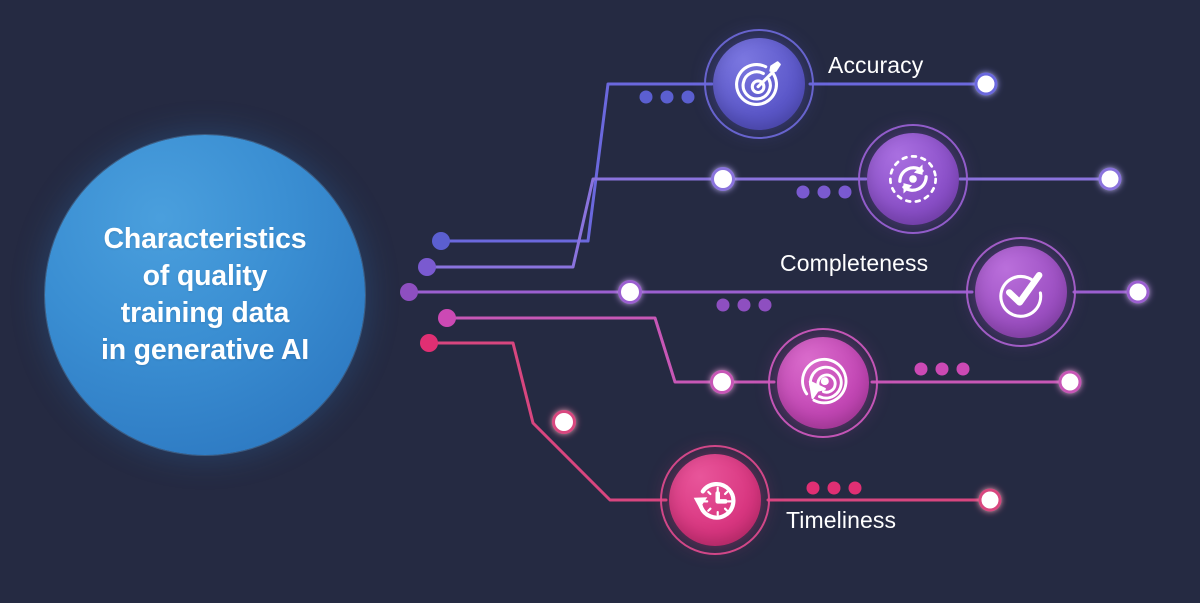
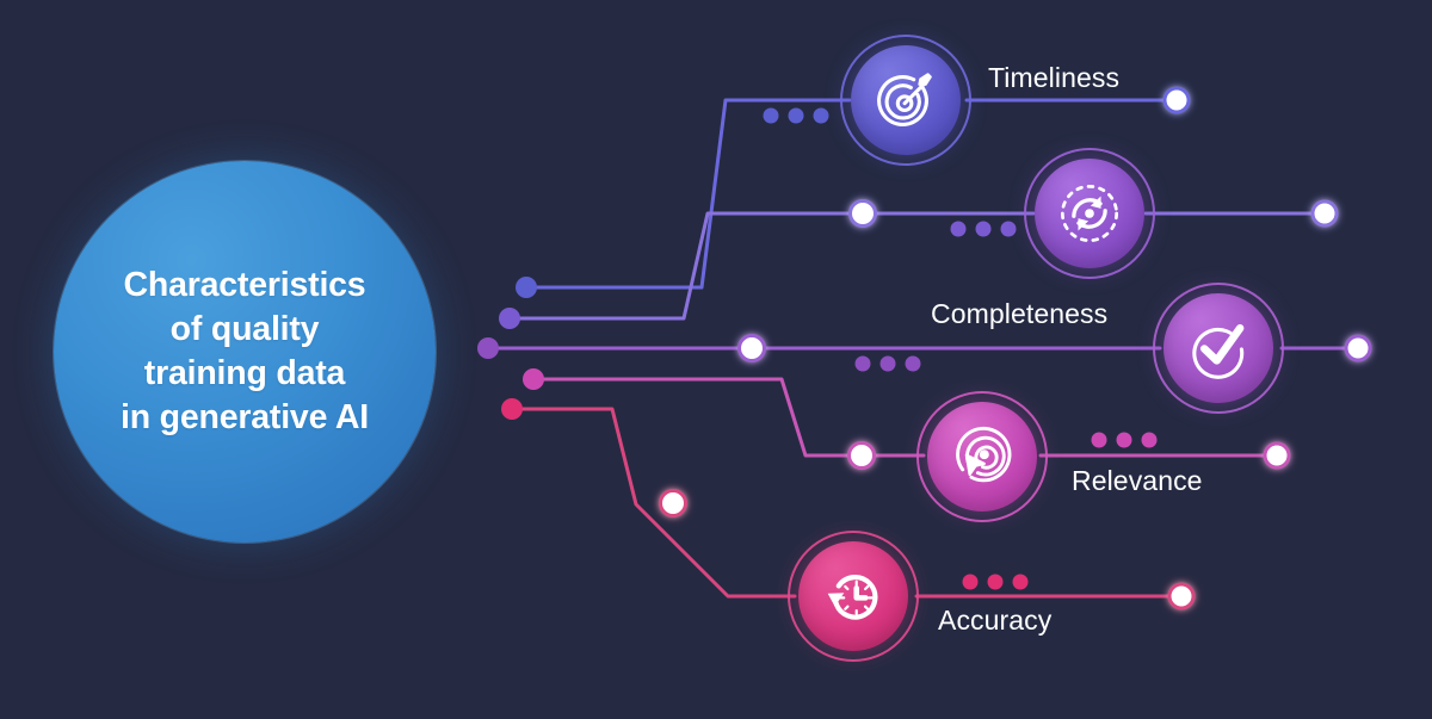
  Characteristics
  of quality
  training data
  in generative AI
- Accuracy
+ Timeliness
  Completeness
+ Relevance
- Timeliness
+ Accuracy
